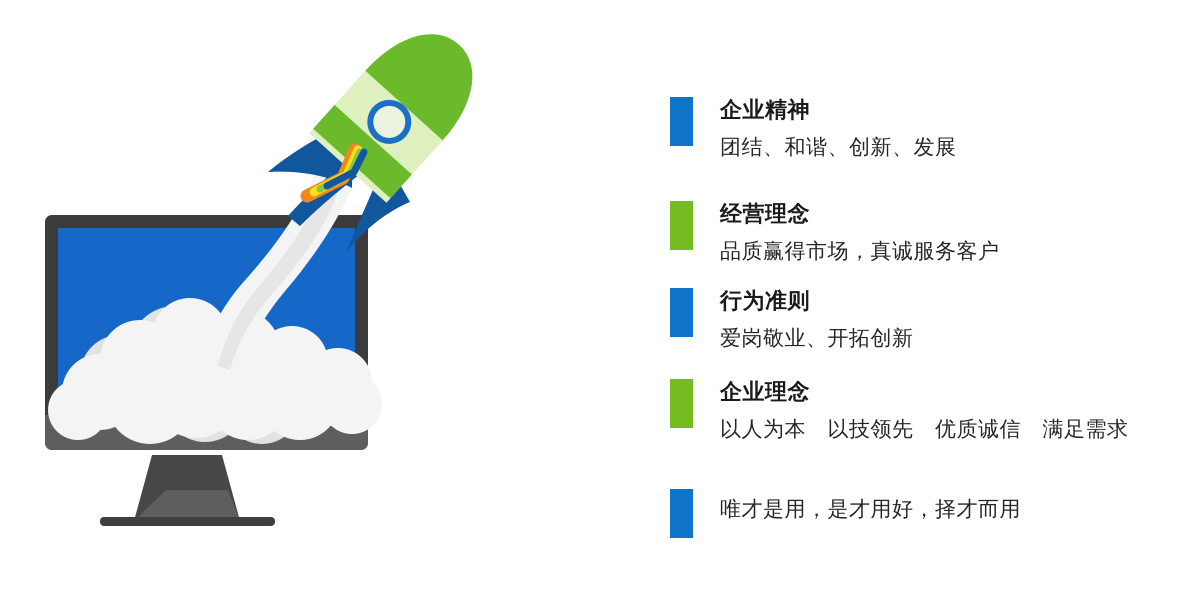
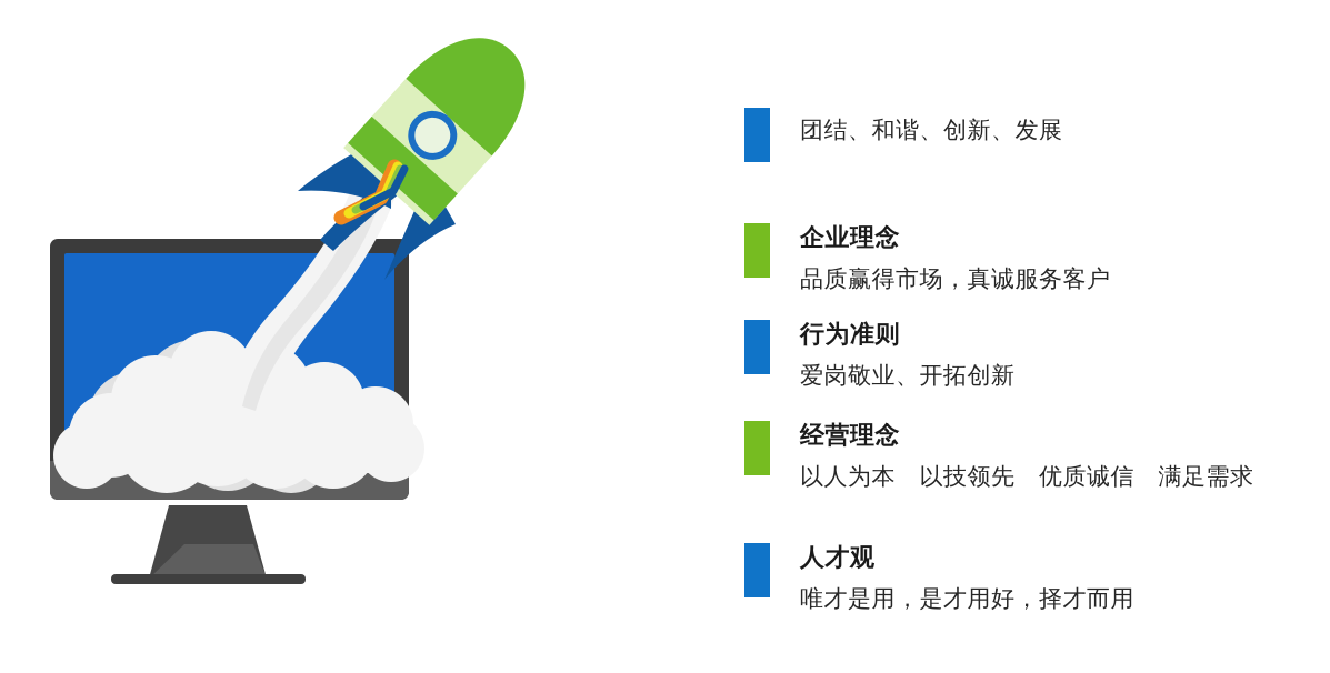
- 企业精神
  团结、和谐、创新、发展
- 经营理念
+ 企业理念
  品质赢得市场，真诚服务客户
  行为准则
  爱岗敬业、开拓创新
- 企业理念
+ 经营理念
  以人为本 以技领先 优质诚信 满足需求
+ 人才观
  唯才是用，是才用好，择才而用
